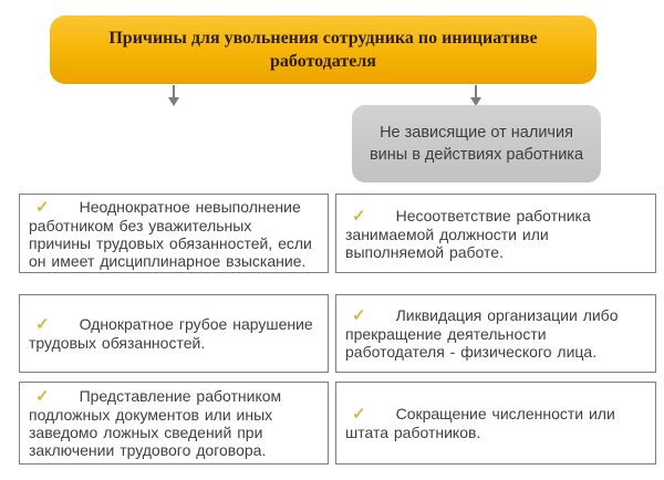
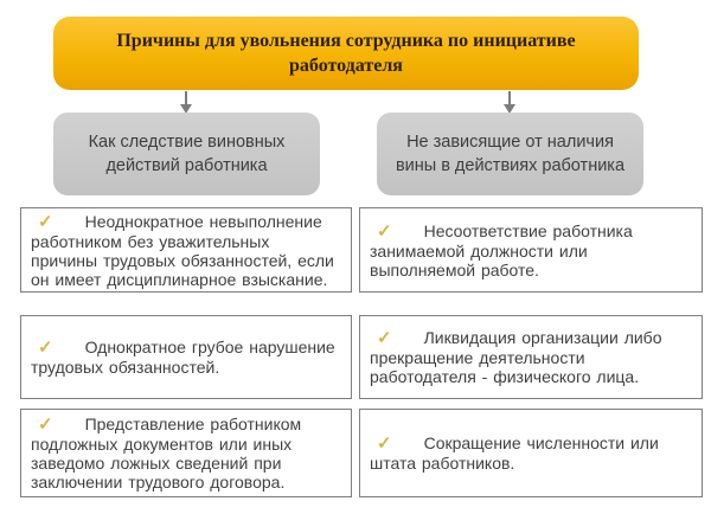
  Причины для увольнения сотрудника по инициативе
  работодателя
+ Как следствие виновных
+ действий работника
  Не зависящие от наличия
  вины в действиях работника
  ✓ Неоднократное невыполнение
  работником без уважительных
  причины трудовых обязанностей, если
  он имеет дисциплинарное взыскание.
  ✓ Однократное грубое нарушение
  трудовых обязанностей.
  ✓ Представление работником
  подложных документов или иных
  заведомо ложных сведений при
  заключении трудового договора.
  ✓ Несоответствие работника
  занимаемой должности или
  выполняемой работе.
  ✓ Ликвидация организации либо
  прекращение деятельности
  работодателя - физического лица.
  ✓ Сокращение численности или
  штата работников.
